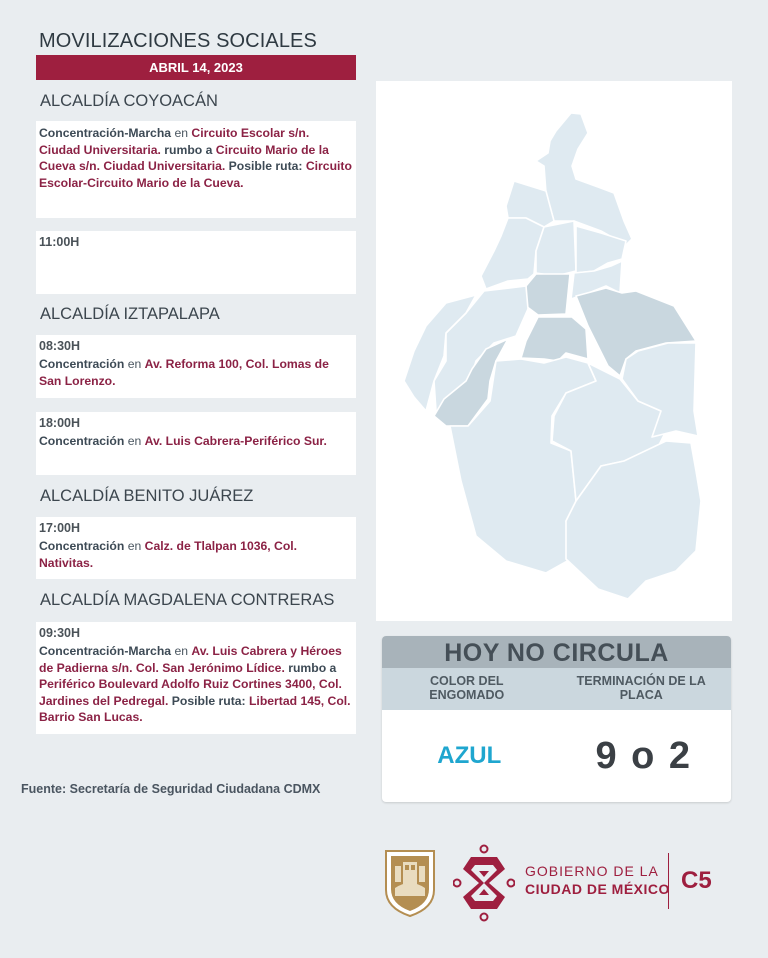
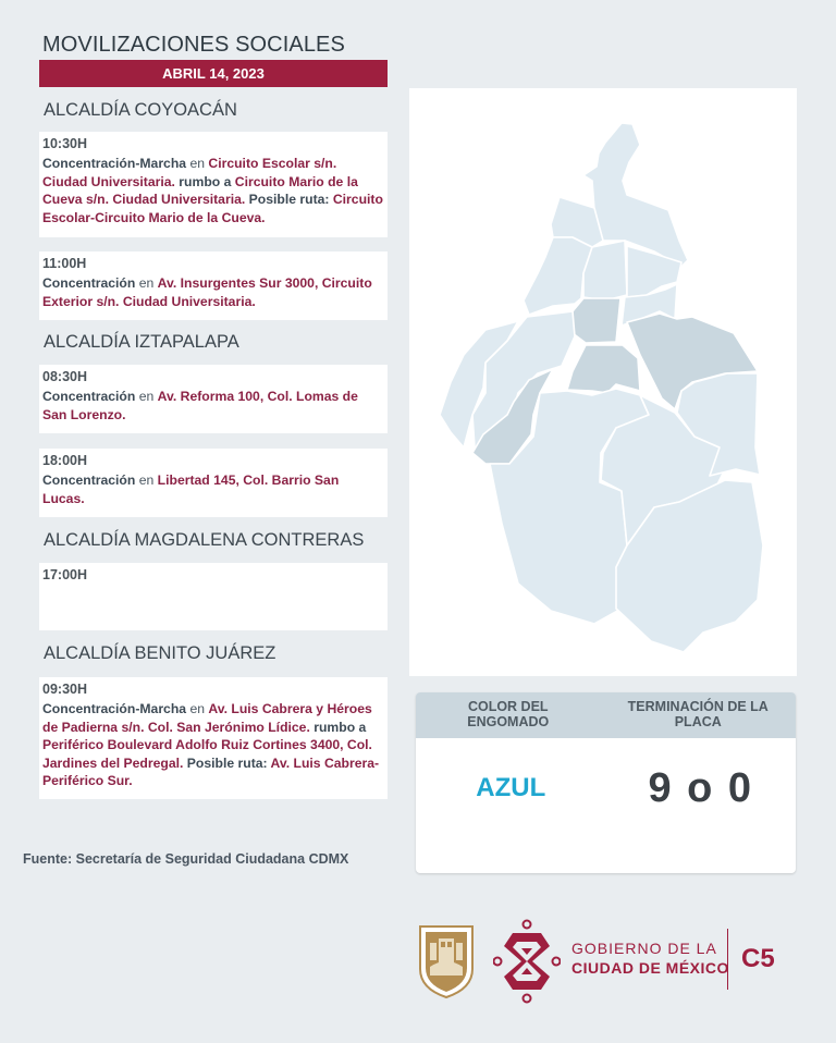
  MOVILIZACIONES SOCIALES
  ABRIL 14, 2023
  ALCALDÍA COYOACÁN
+ 10:30H
  Concentración-Marcha en Circuito Escolar s/n. Ciudad Universitaria. rumbo a Circuito Mario de la Cueva s/n. Ciudad Universitaria. Posible ruta: Circuito Escolar-Circuito Mario de la Cueva.
  11:00H
+ Concentración en Av. Insurgentes Sur 3000, Circuito Exterior s/n. Ciudad Universitaria.
  ALCALDÍA IZTAPALAPA
  08:30H
  Concentración en Av. Reforma 100, Col. Lomas de San Lorenzo.
  18:00H
- Concentración en Av. Luis Cabrera-Periférico Sur.
+ Concentración en Libertad 145, Col. Barrio San Lucas.
- ALCALDÍA BENITO JUÁREZ
+ ALCALDÍA MAGDALENA CONTRERAS
  17:00H
- Concentración en Calz. de Tlalpan 1036, Col. Nativitas.
- ALCALDÍA MAGDALENA CONTRERAS
+ ALCALDÍA BENITO JUÁREZ
  09:30H
- Concentración-Marcha en Av. Luis Cabrera y Héroes de Padierna s/n. Col. San Jerónimo Lídice. rumbo a Periférico Boulevard Adolfo Ruiz Cortines 3400, Col. Jardines del Pedregal. Posible ruta: Libertad 145, Col. Barrio San Lucas.
+ Concentración-Marcha en Av. Luis Cabrera y Héroes de Padierna s/n. Col. San Jerónimo Lídice. rumbo a Periférico Boulevard Adolfo Ruiz Cortines 3400, Col. Jardines del Pedregal. Posible ruta: Av. Luis Cabrera-Periférico Sur.
  Fuente: Secretaría de Seguridad Ciudadana CDMX
- HOY NO CIRCULA
  COLOR DEL ENGOMADO
  TERMINACIÓN DE LA PLACA
  AZUL
- 9 o 2
+ 9 o 0
  GOBIERNO DE LA
  CIUDAD DE MÉXICO
  C5
